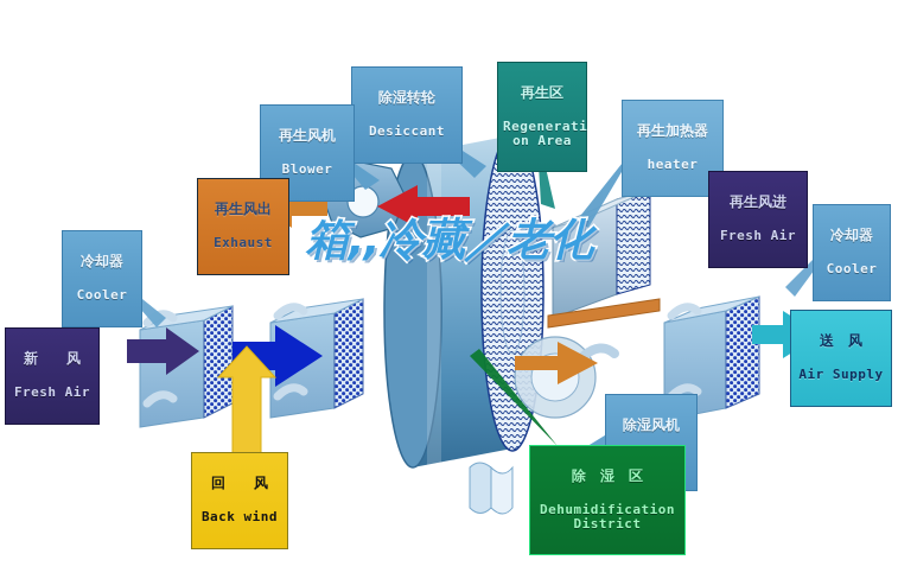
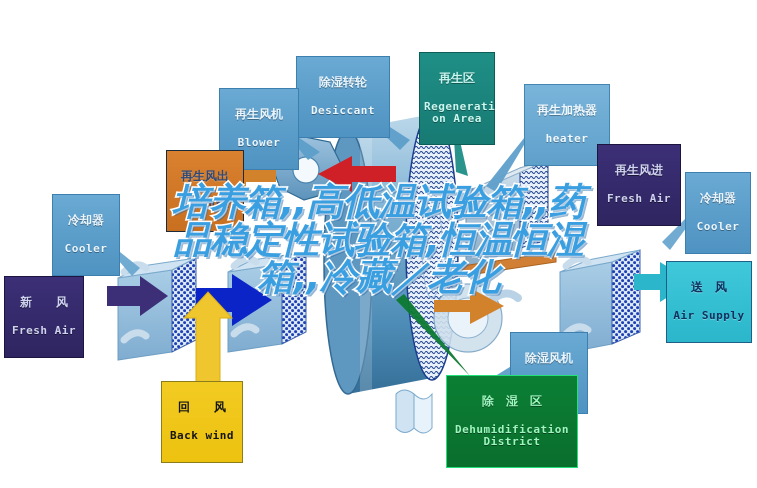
  除湿转轮
  Desiccant
  再生风机
  Blower
  再生区
  Regenerati
  on Area
  再生加热器
  heater
  再生风出
  Exhaust
  再生风进
  Fresh Air
  冷却器
  Cooler
  冷却器
  Cooler
  新 风
  Fresh Air
  回 风
  Back wind
  送 风
  Air Supply
  除湿风机
  除 湿 区
  Dehumidification
  District
+ 培养箱,,高低温试验箱,,药
+ 品稳定性试验箱,恒温恒湿
  箱,,冷藏／老化
